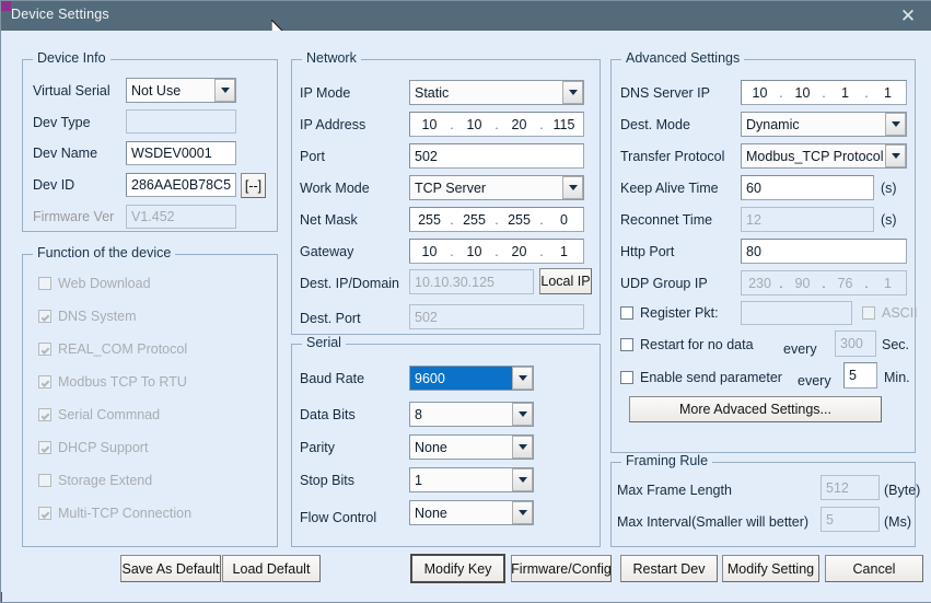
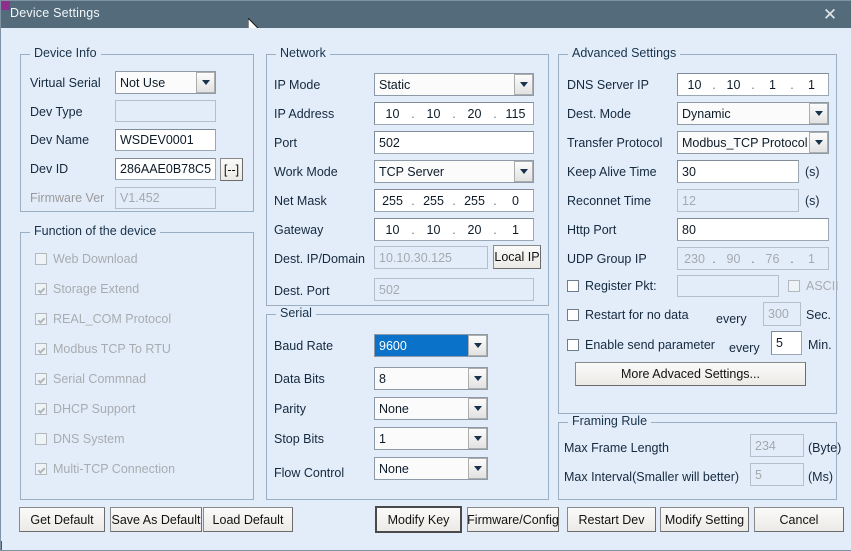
  Device Settings
  ✕
  Device Info
  Virtual Serial
  Not Use
  Dev Type
  Dev Name
  WSDEV0001
  Dev ID
  286AAE0B78C5
  [--]
  Firmware Ver
  V1.452
  Function of the device
  Web Download
- DNS System
+ Storage Extend
  REAL_COM Protocol
  Modbus TCP To RTU
  Serial Commnad
  DHCP Support
- Storage Extend
+ DNS System
  Multi-TCP Connection
  Network
  IP Mode
  Static
  IP Address
  10
  .
  10
  .
  20
  .
  115
  Port
  502
  Work Mode
  TCP Server
  Net Mask
  255
  .
  255
  .
  255
  .
  0
  Gateway
  10
  .
  10
  .
  20
  .
  1
  Dest. IP/Domain
  10.10.30.125
  Local IP
  Dest. Port
  502
  Serial
  Baud Rate
  9600
  Data Bits
  8
  Parity
  None
  Stop Bits
  1
  Flow Control
  None
  Advanced Settings
  DNS Server IP
  10
  .
  10
  .
  1
  .
  1
  Dest. Mode
  Dynamic
  Transfer Protocol
  Modbus_TCP Protocol
  Keep Alive Time
- 60
+ 30
  (s)
  Reconnet Time
  12
  (s)
  Http Port
  80
  UDP Group IP
  230
  .
  90
  .
  76
  .
  1
  Register Pkt:
  ASCII
  Restart for no data
  every
  300
  Sec.
  Enable send parameter
  every
  5
  Min.
  More Advaced Settings...
  Framing Rule
  Max Frame Length
- 512
+ 234
  (Byte)
  Max Interval(Smaller will better)
  5
  (Ms)
+ Get Default
  Save As Default
  Load Default
  Modify Key
  Firmware/Config
  Restart Dev
  Modify Setting
  Cancel
